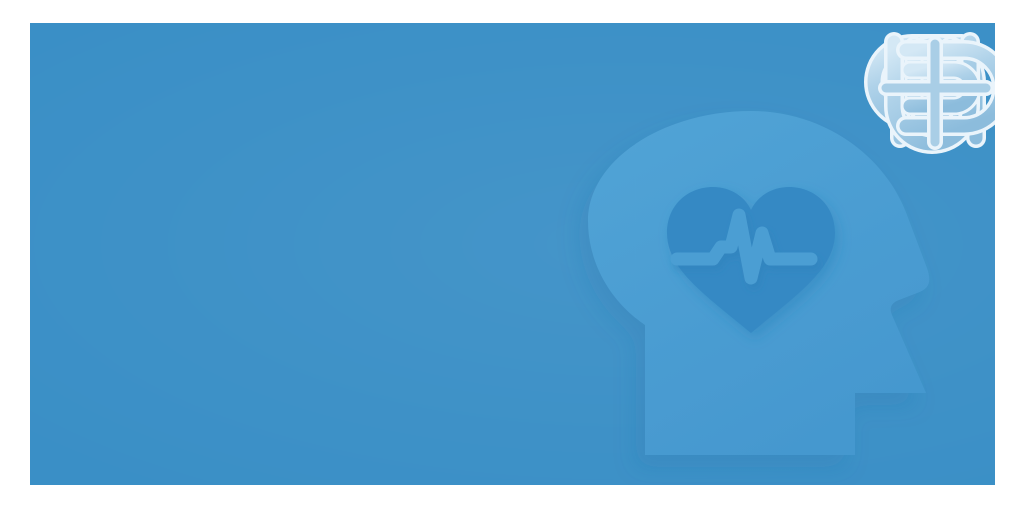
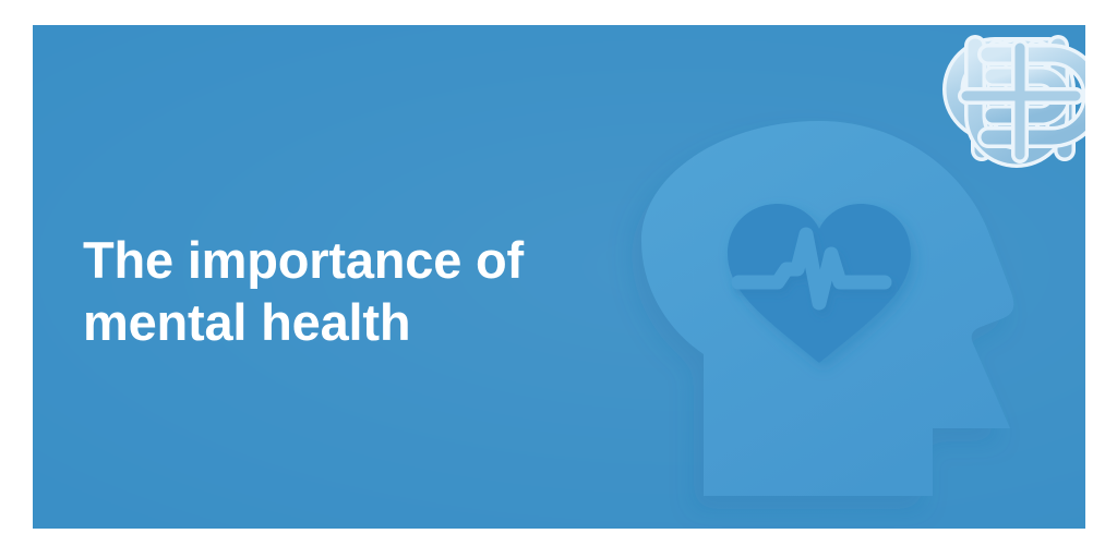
+ The importance of
+ mental health
